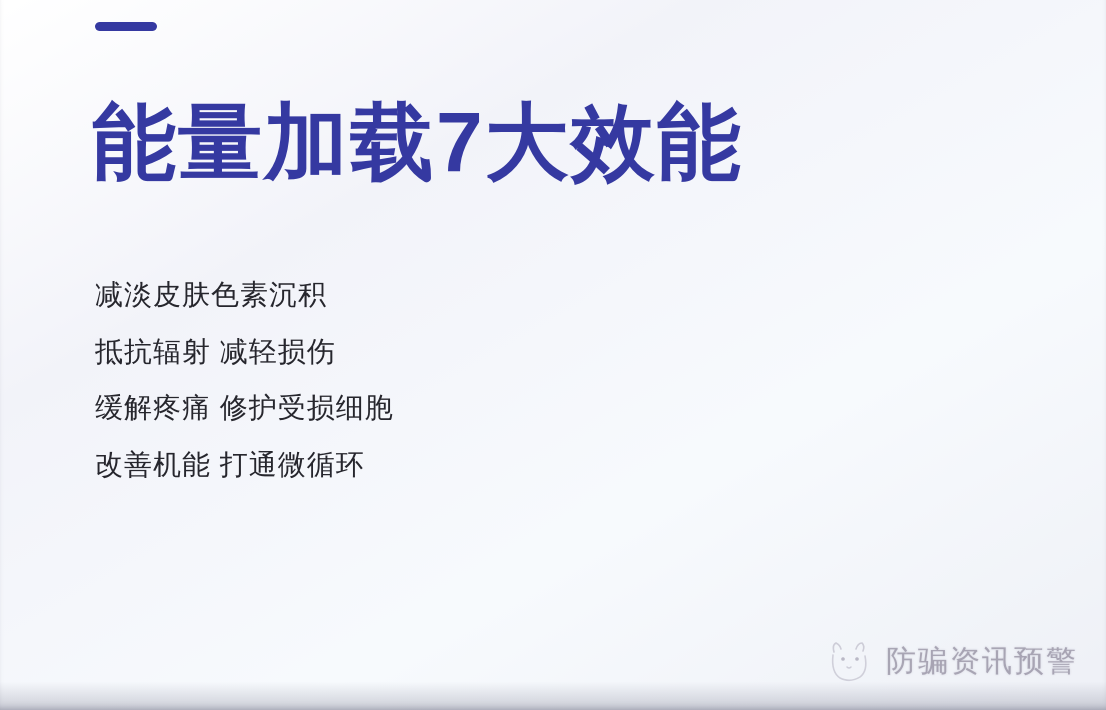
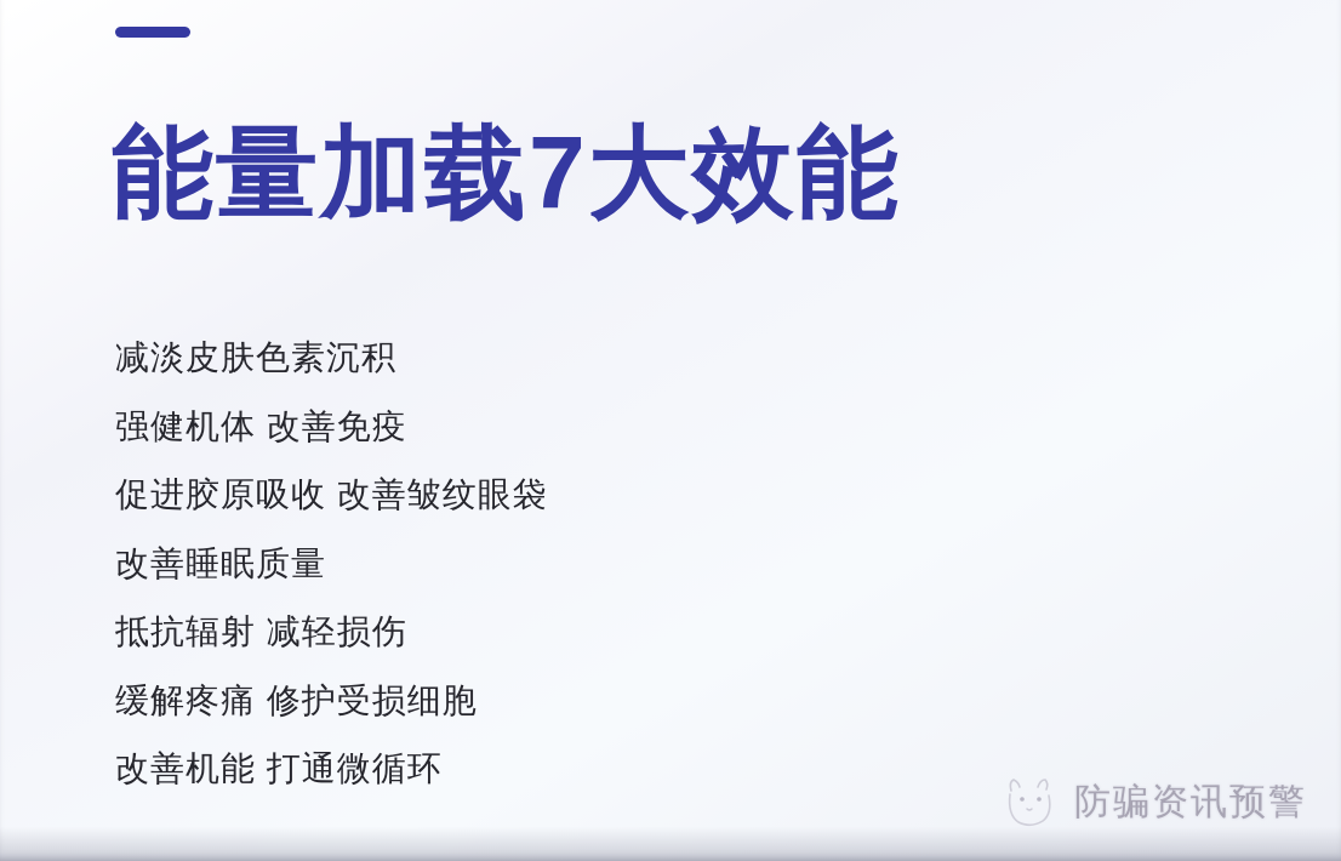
  能量加载7大效能
  减淡皮肤色素沉积
+ 强健机体 改善免疫
+ 促进胶原吸收 改善皱纹眼袋
+ 改善睡眠质量
  抵抗辐射 减轻损伤
  缓解疼痛 修护受损细胞
  改善机能 打通微循环
  防骗资讯预警
